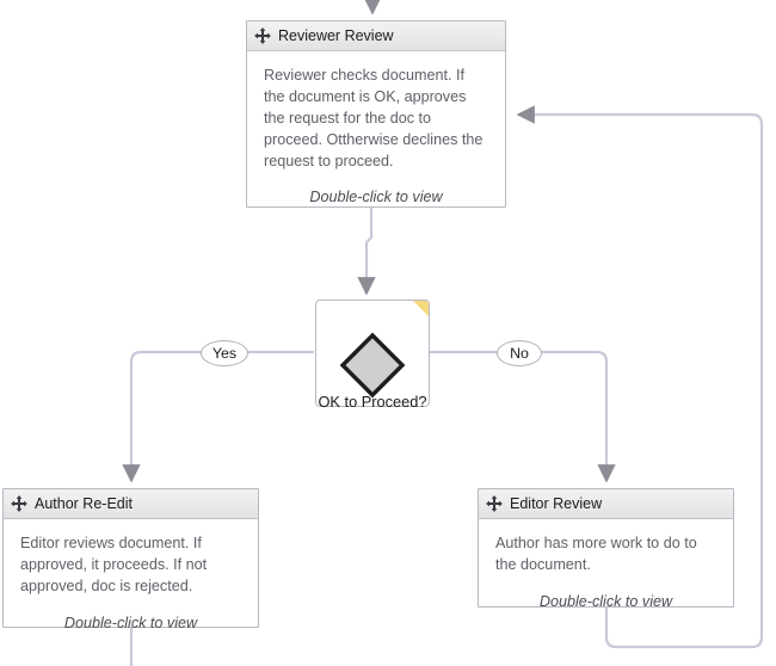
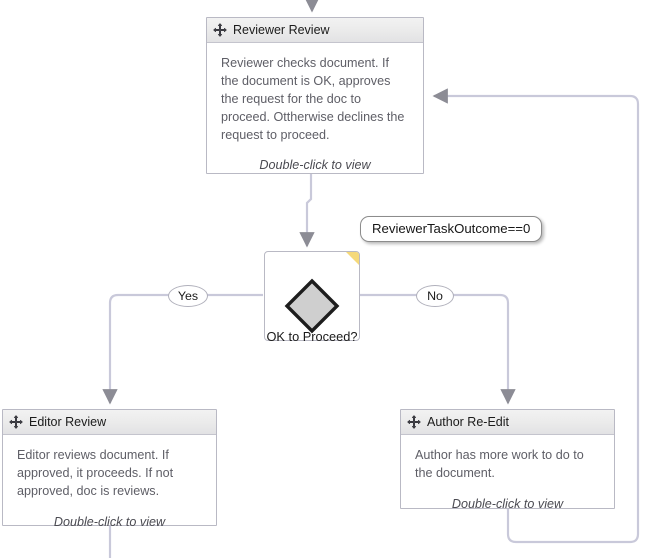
  Reviewer Review
  Reviewer checks document. If the document is OK, approves the request for the doc to proceed. Ottherwise declines the request to proceed.
  Double-click to view
+ ReviewerTaskOutcome==0
  OK to Proceed?
  Yes
  No
- Author Re-Edit
+ Editor Review
- Editor reviews document. If approved, it proceeds. If not approved, doc is rejected.
+ Editor reviews document. If approved, it proceeds. If not approved, doc is reviews.
  Double-click to view
- Editor Review
+ Author Re-Edit
  Author has more work to do to the document.
  Double-click to view
